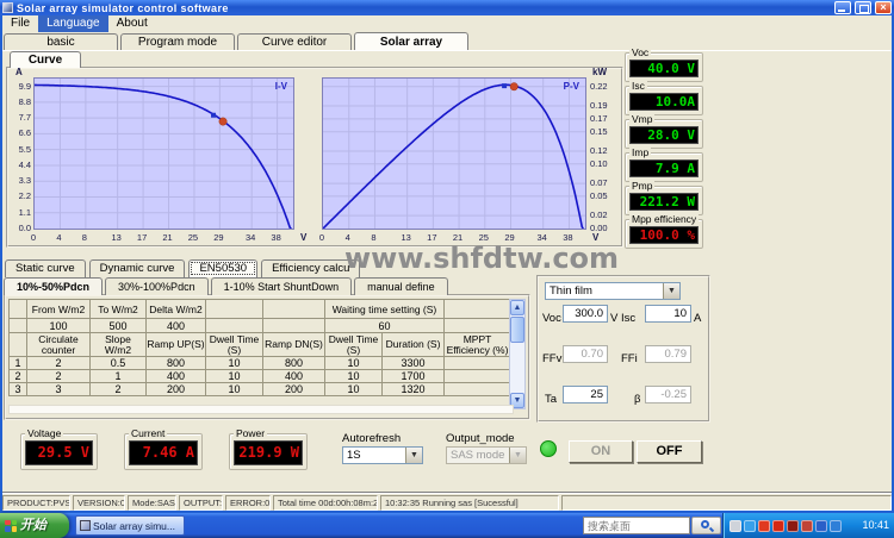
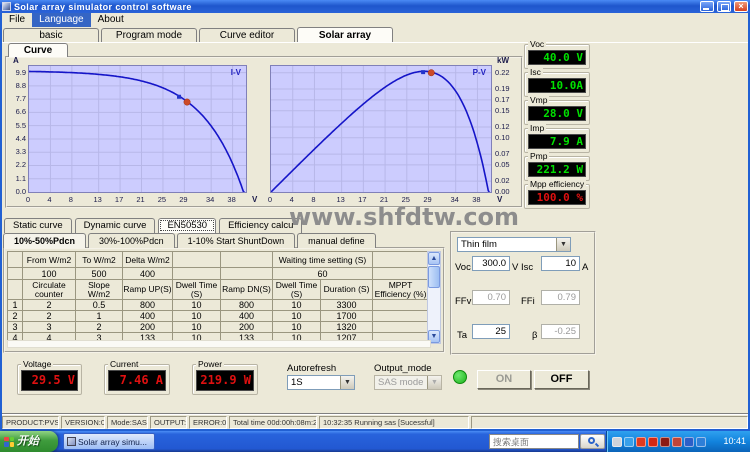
  Solar array simulator control software
  ×
  File
  Language
  About
  basic
  Program mode
  Curve editor
  Curve
  A
  9.9
  8.8
  7.7
  6.6
  5.5
  4.4
  3.3
  2.2
  1.1
  0.0
  I-V
  0
  4
  8
  13
  17
  21
  25
  29
  34
  38
  V
  P-V
  kW
  0.22
  0.19
  0.17
  0.15
  0.12
  0.10
  0.07
  0.05
  0.02
  0.00
  0
  4
  8
  13
  17
  21
  25
  29
  34
  38
  V
  Voc
  40.0 V
  Isc
  10.0A
  Vmp
  28.0 V
  Imp
  7.9 A
  Pmp
  221.2 W
  Mpp efficiency
  100.0 %
  www.shfdtw.com
  Static curve
  Dynamic curve
  EN50530
  Efficiency calcu
  10%-50%Pdcn
  30%-100%Pdcn
  1-10% Start ShuntDown
  manual define
  	From W/m2	To W/m2	Delta W/m2			Waiting time setting (S)
  	100	500	400			60
  	Circulate counter	Slope W/m2	Ramp UP(S)	Dwell Time (S)	Ramp DN(S)	Dwell Time (S)	Duration (S)	MPPT Efficiency (%)
  1	2	0.5	800	10	800	10	3300
  2	2	1	400	10	400	10	1700
  3	3	2	200	10	200	10	1320
+ 4	4	3	133	10	133	10	1207
  Thin film
  Voc
  300.0
  V
  Isc
  10
  A
  FFv
  0.70
  FFi
  0.79
  Ta
  25
  β
  -0.25
  Voltage
  29.5 V
  Current
  7.46 A
  Power
  219.9 W
  Autorefresh
  1S
  Output_mode
  SAS mode
  ON
  OFF
  PRODUCT:PVS
  Mode:SAS
  OUTPUT:
  ERROR:0
  Total time 00d:00h:08m:2
  10:32:35 Running sas [Sucessful]
  开始
  Solar array simu...
  搜索桌面
  10:41
